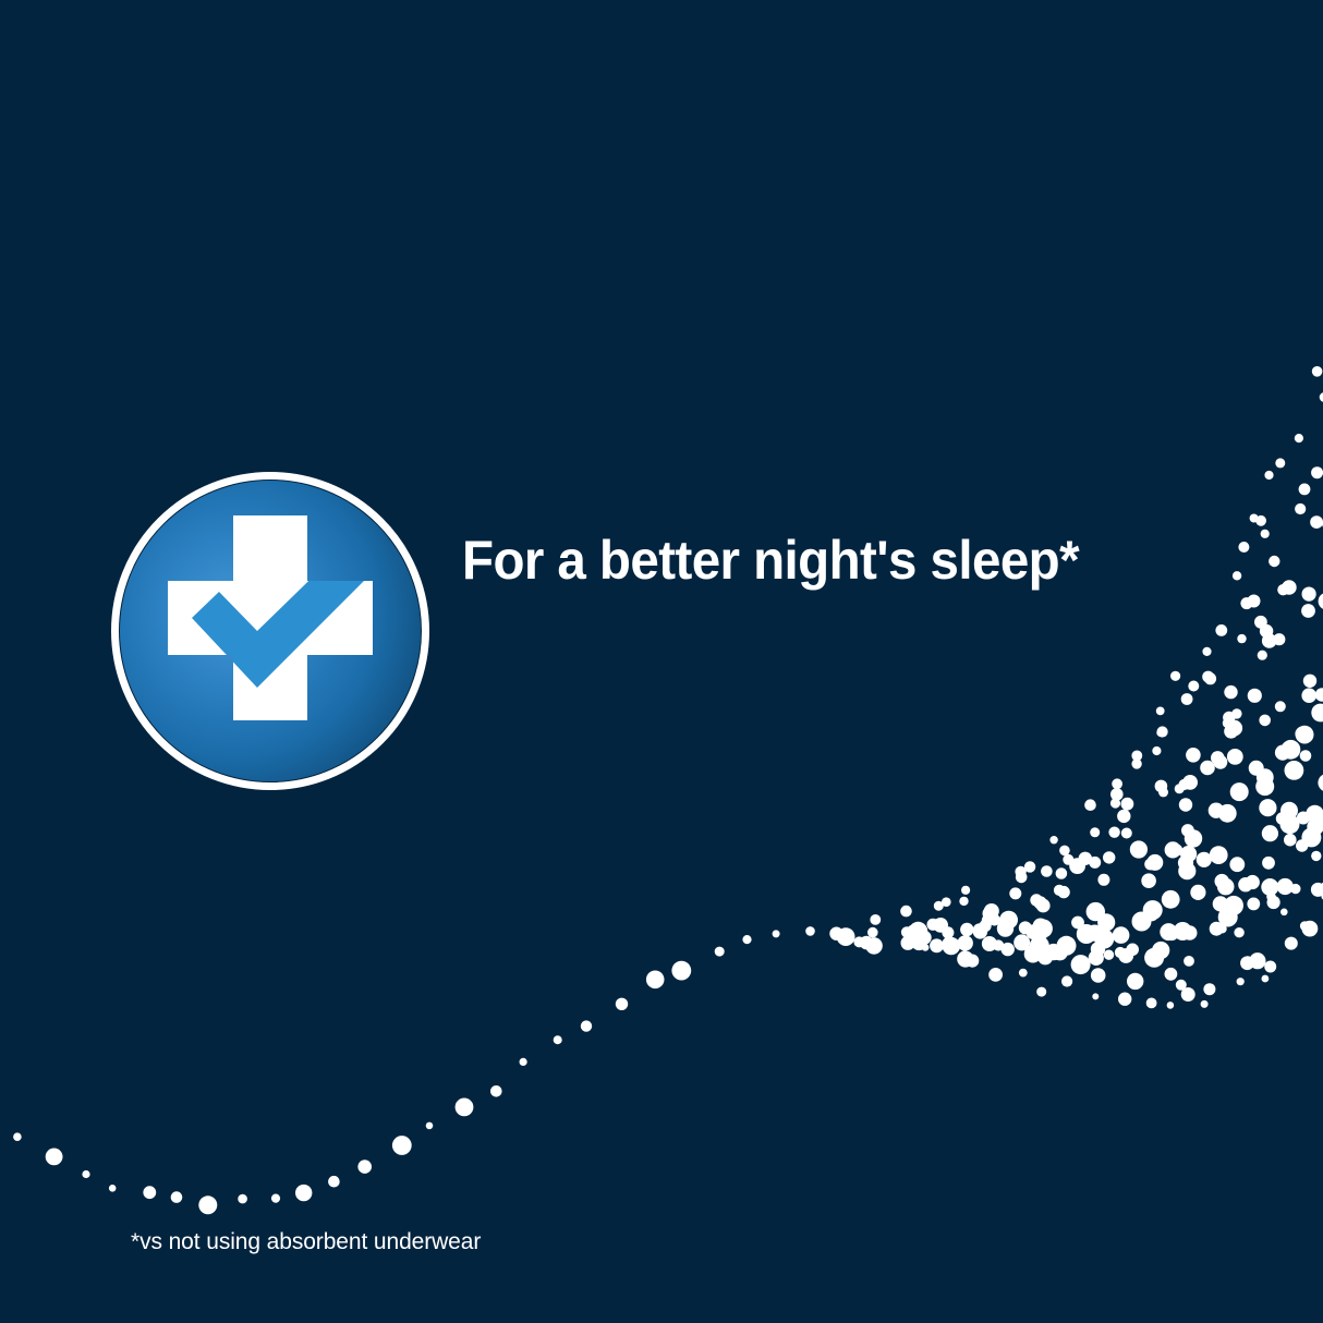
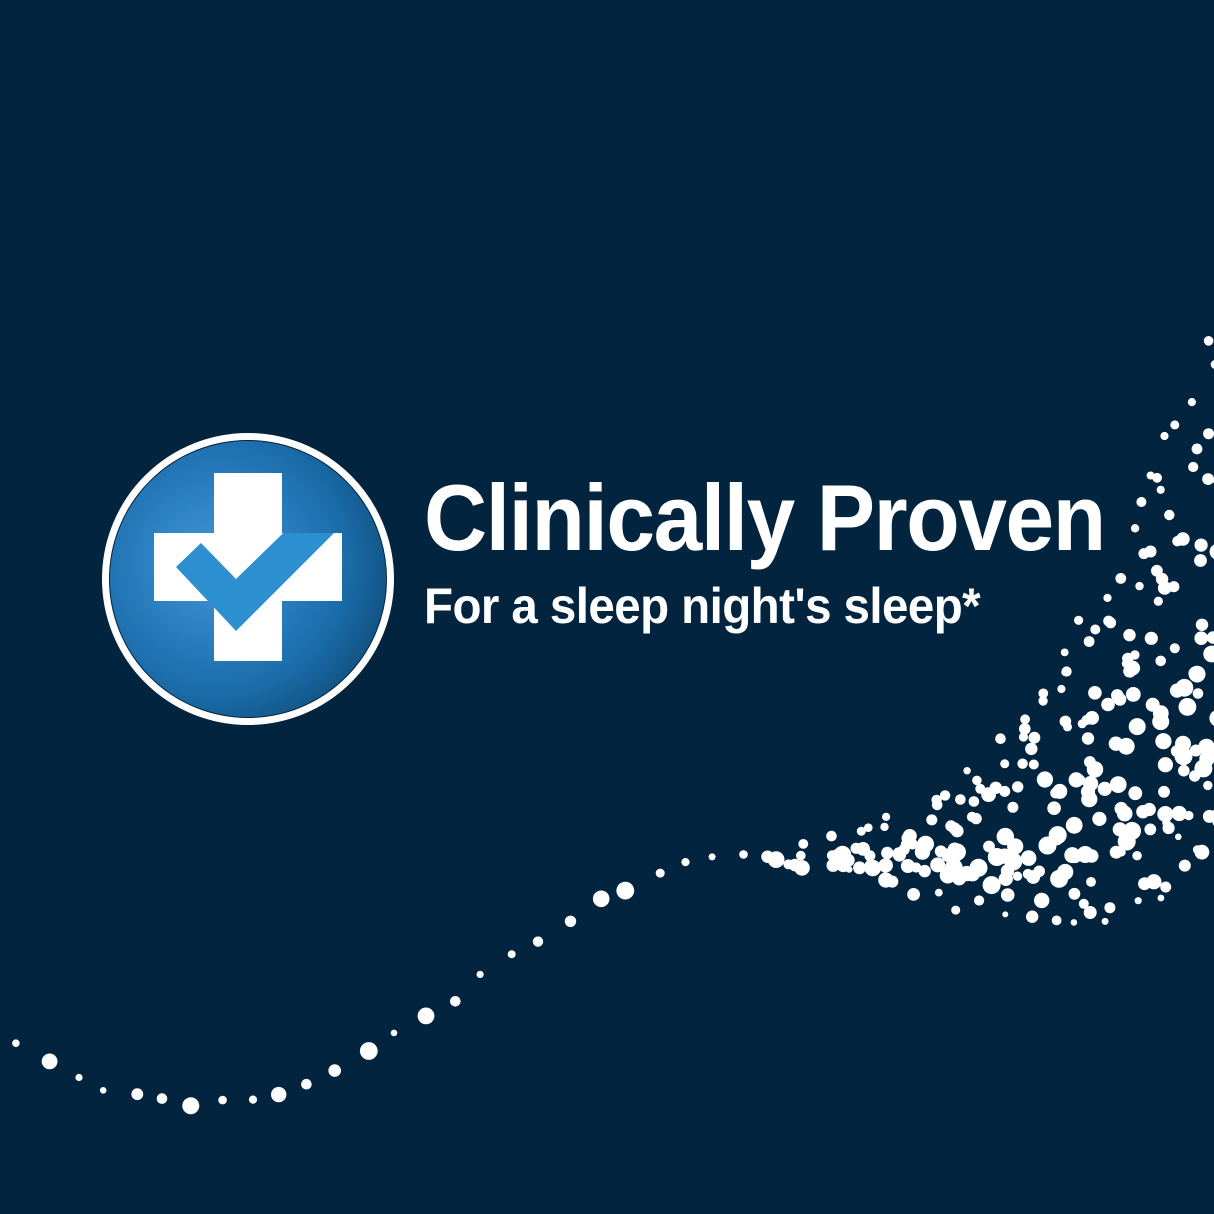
+ Clinically Proven
- For a better night's sleep*
+ For a sleep night's sleep*
- *vs not using absorbent underwear
